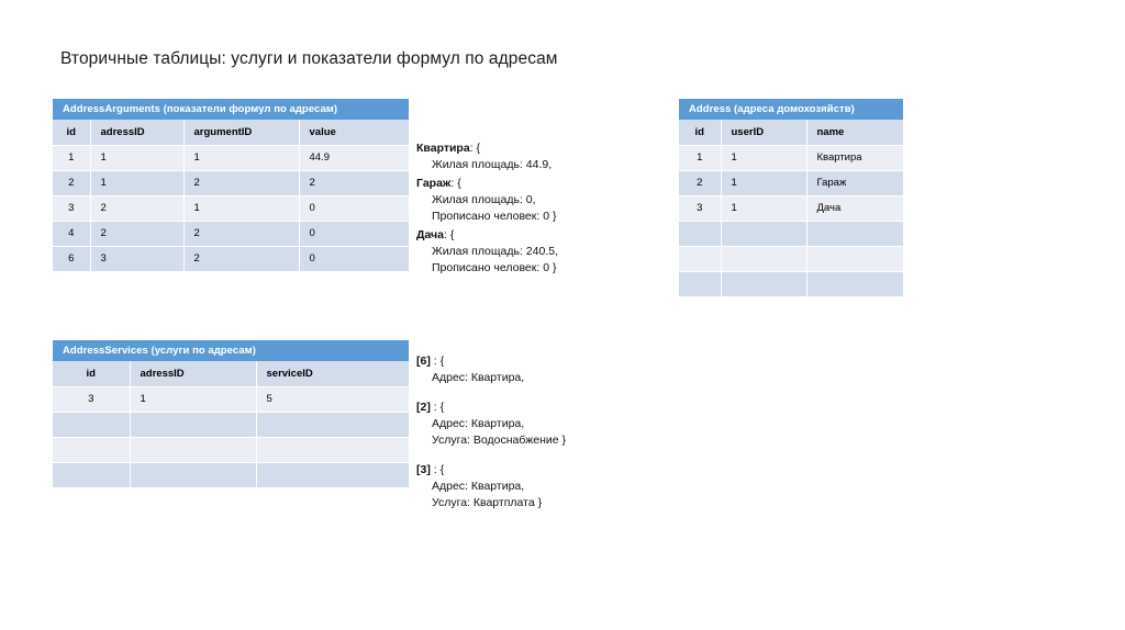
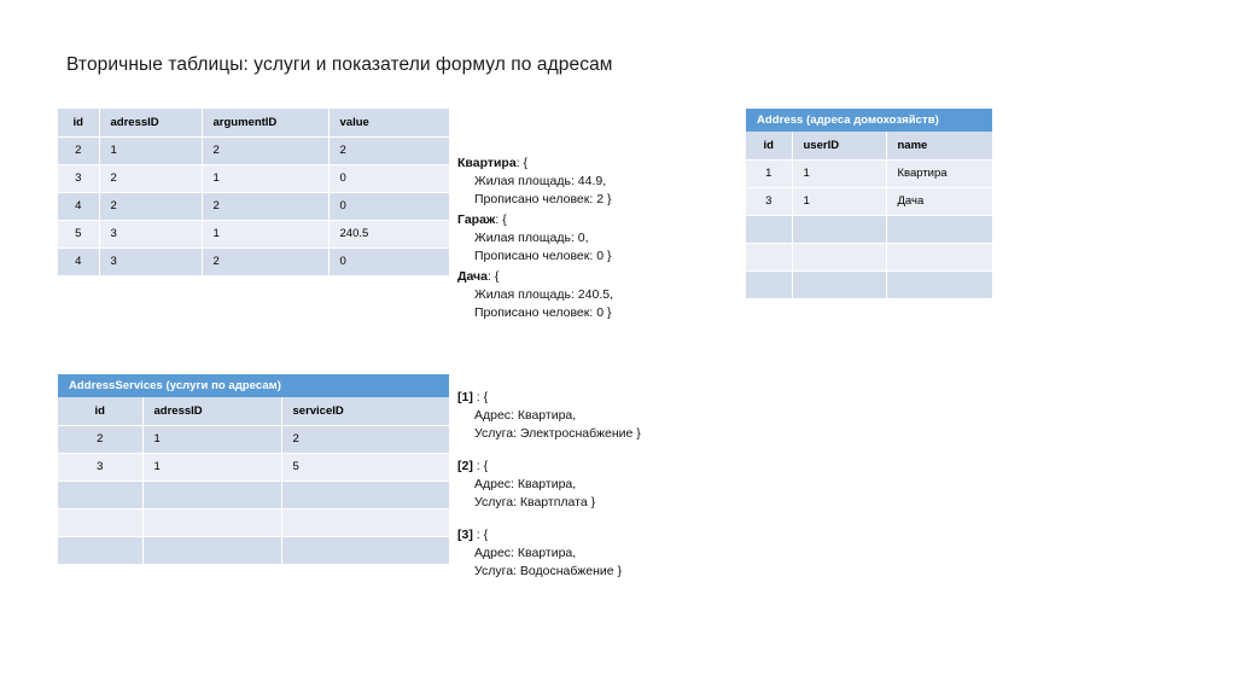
  Вторичные таблицы: услуги и показатели формул по адресам
- AddressArguments (показатели формул по адресам)
  id	adressID	argumentID	value
- 1	1	1	44.9
  2	1	2	2
  3	2	1	0
  4	2	2	0
+ 5	3	1	240.5
- 6	3	2	0
+ 4	3	2	0
  AddressServices (услуги по адресам)
  id	adressID	serviceID
+ 2	1	2
  3	1	5
  Address (адреса домохозяйств)
  id	userID	name
  1	1	Квартира
- 2	1	Гараж
  3	1	Дача
  Квартира: {
  Жилая площадь: 44.9,
+ Прописано человек: 2 }
  Гараж: {
  Жилая площадь: 0,
  Прописано человек: 0 }
  Дача: {
  Жилая площадь: 240.5,
  Прописано человек: 0 }
- [6] : {
+ [1] : {
  Адрес: Квартира,
+ Услуга: Электроснабжение }
  [2] : {
  Адрес: Квартира,
- Услуга: Водоснабжение }
+ Услуга: Квартплата }
  [3] : {
  Адрес: Квартира,
- Услуга: Квартплата }
+ Услуга: Водоснабжение }
